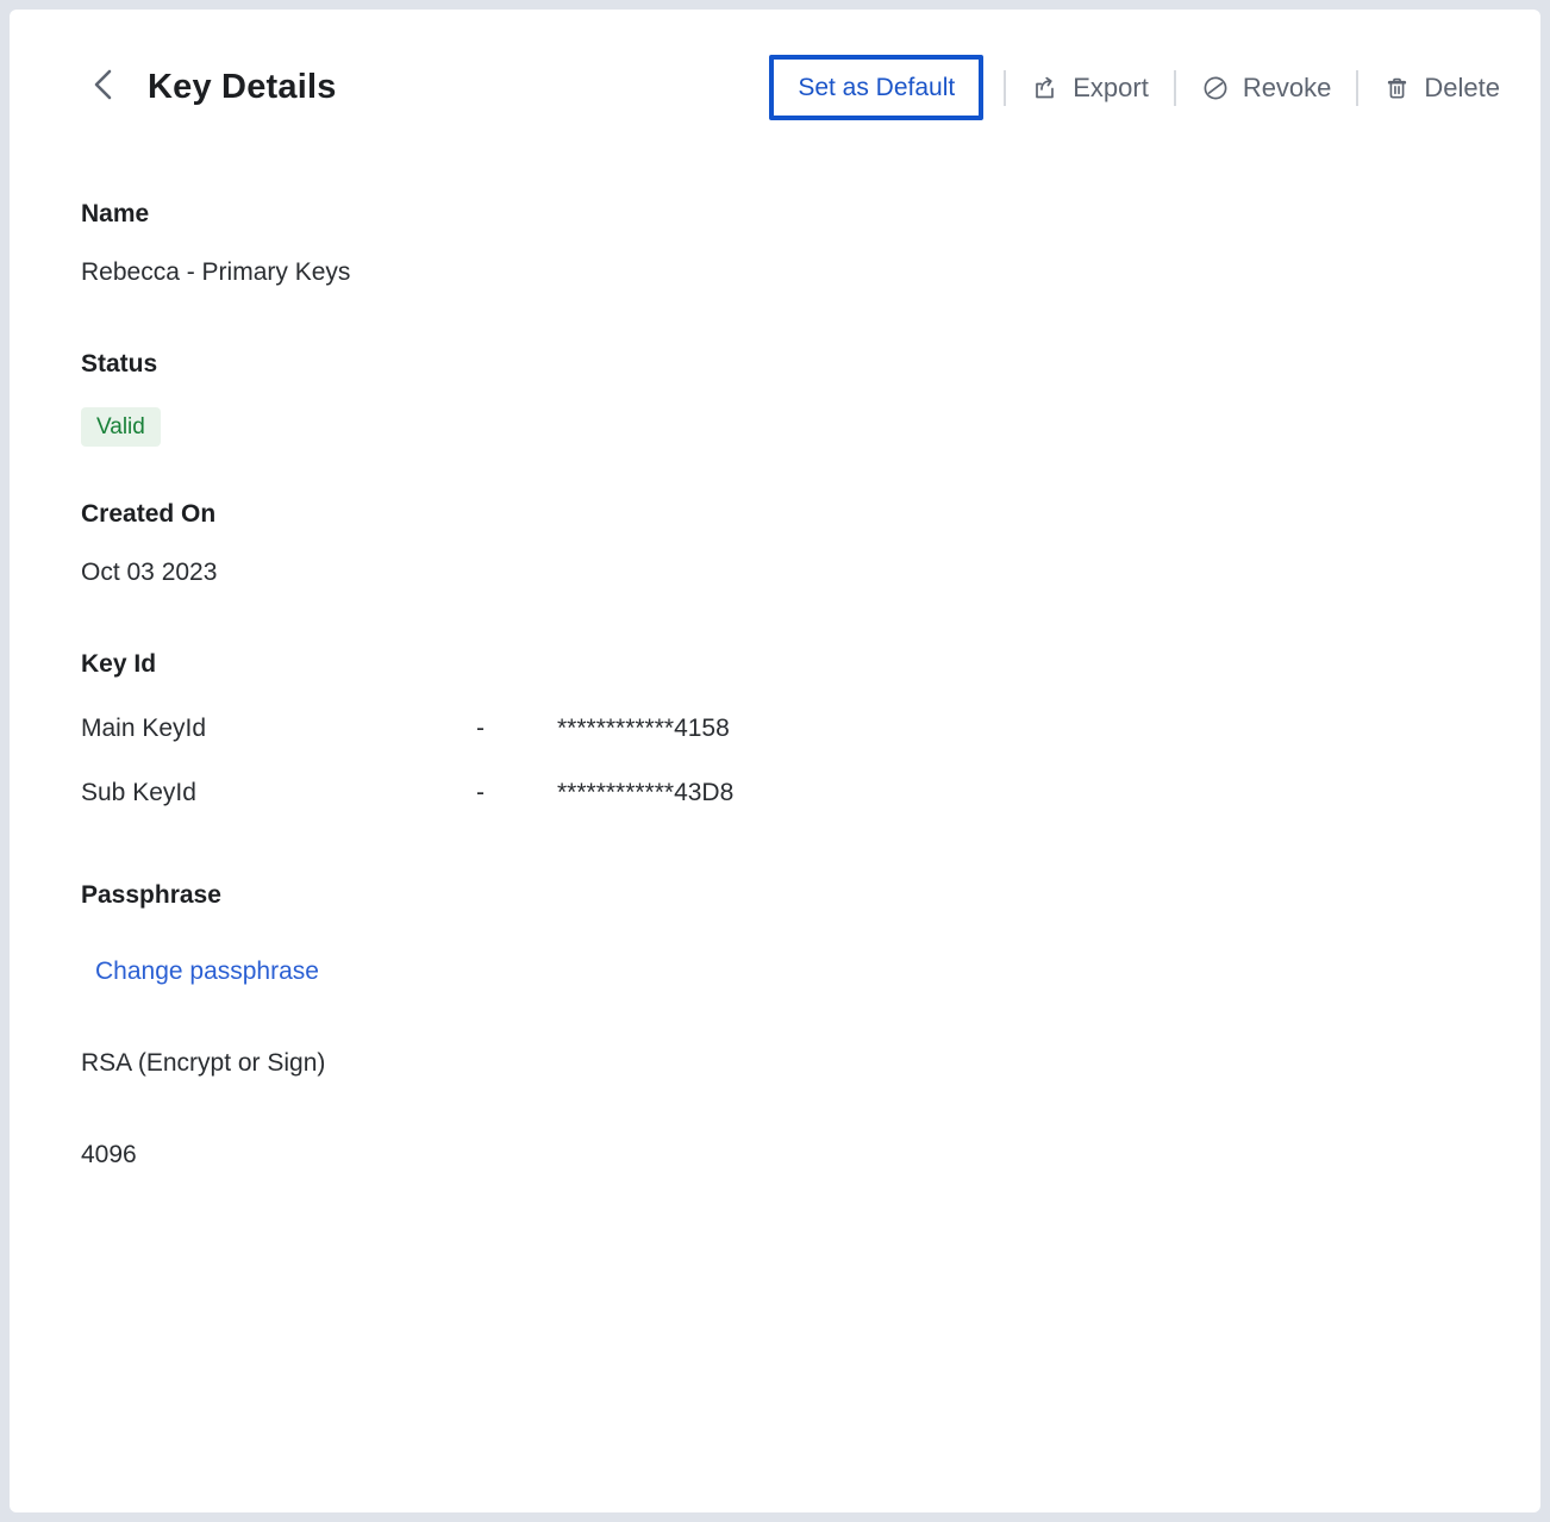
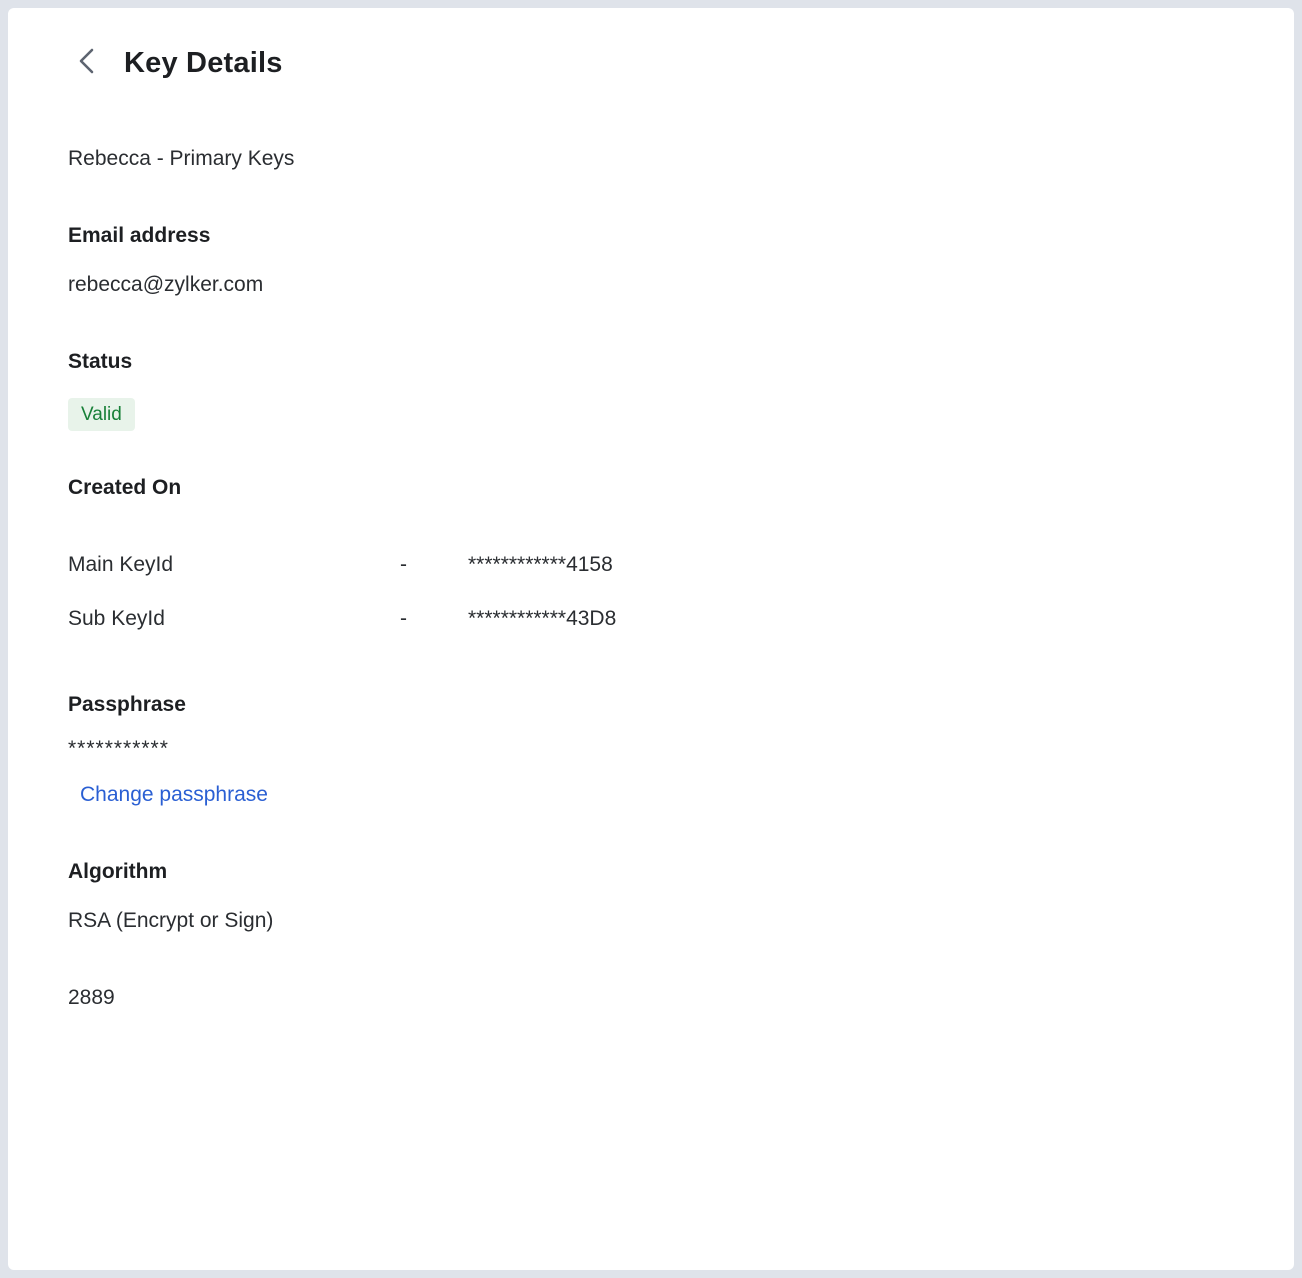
  Key Details
- Set as Default
- Export
- Revoke
- Delete
- Name
  Rebecca - Primary Keys
+ Email address
+ rebecca@zylker.com
  Status
  Valid
  Created On
- Oct 03 2023
- Key Id
  Main KeyId
  -
  ************4158
  Sub KeyId
  -
  ************43D8
  Passphrase
+ ***********
  Change passphrase
+ Algorithm
  RSA (Encrypt or Sign)
- 4096
+ 2889
